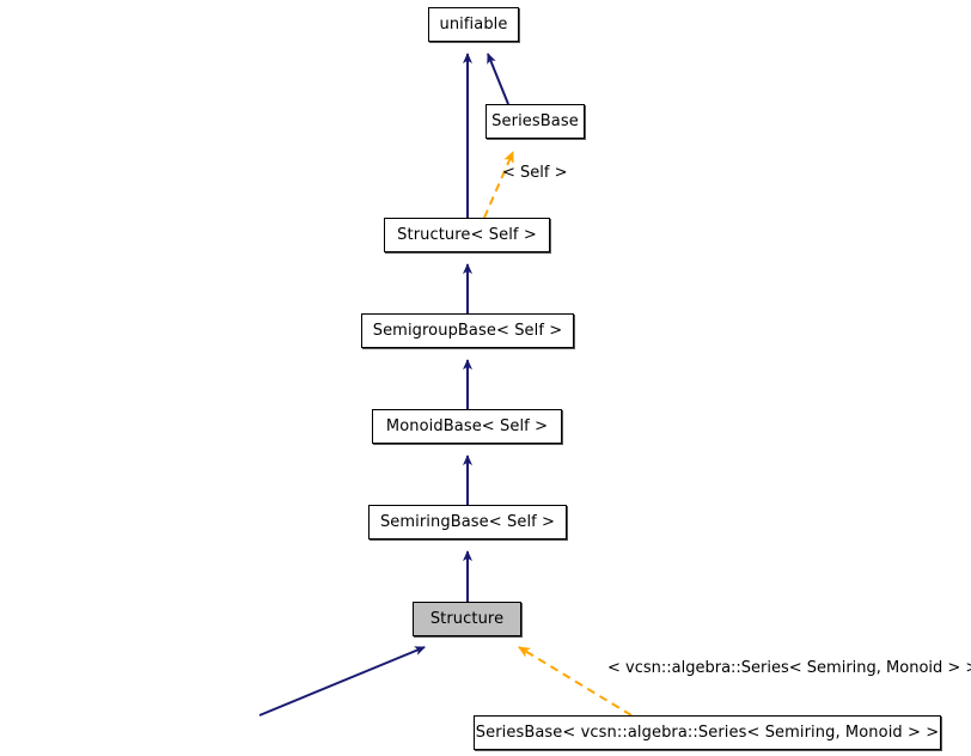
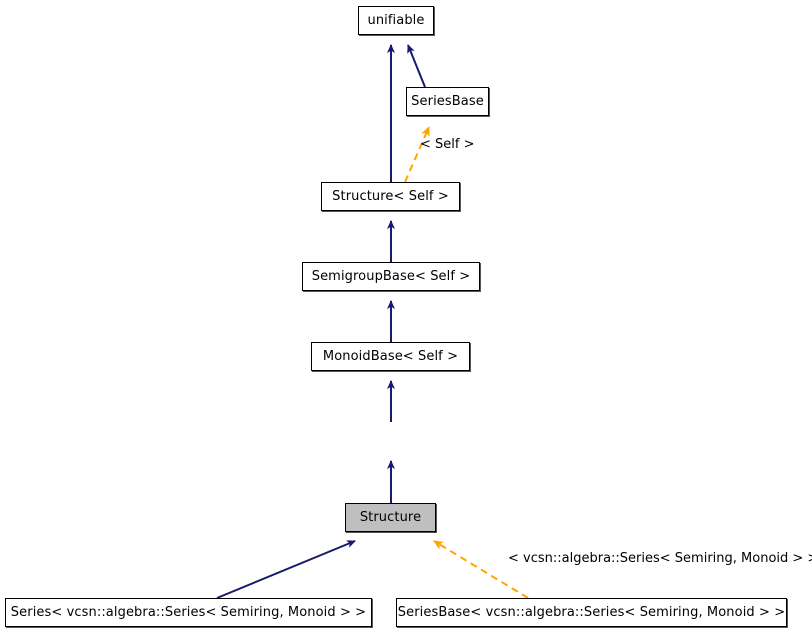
  unifiable
  SeriesBase
  Structure< Self >
  SemigroupBase< Self >
  MonoidBase< Self >
- SemiringBase< Self >
  Structure
+ Series< vcsn::algebra::Series< Semiring, Monoid > >
  SeriesBase< vcsn::algebra::Series< Semiring, Monoid > >
  < Self >
  < vcsn::algebra::Series< Semiring, Monoid >
